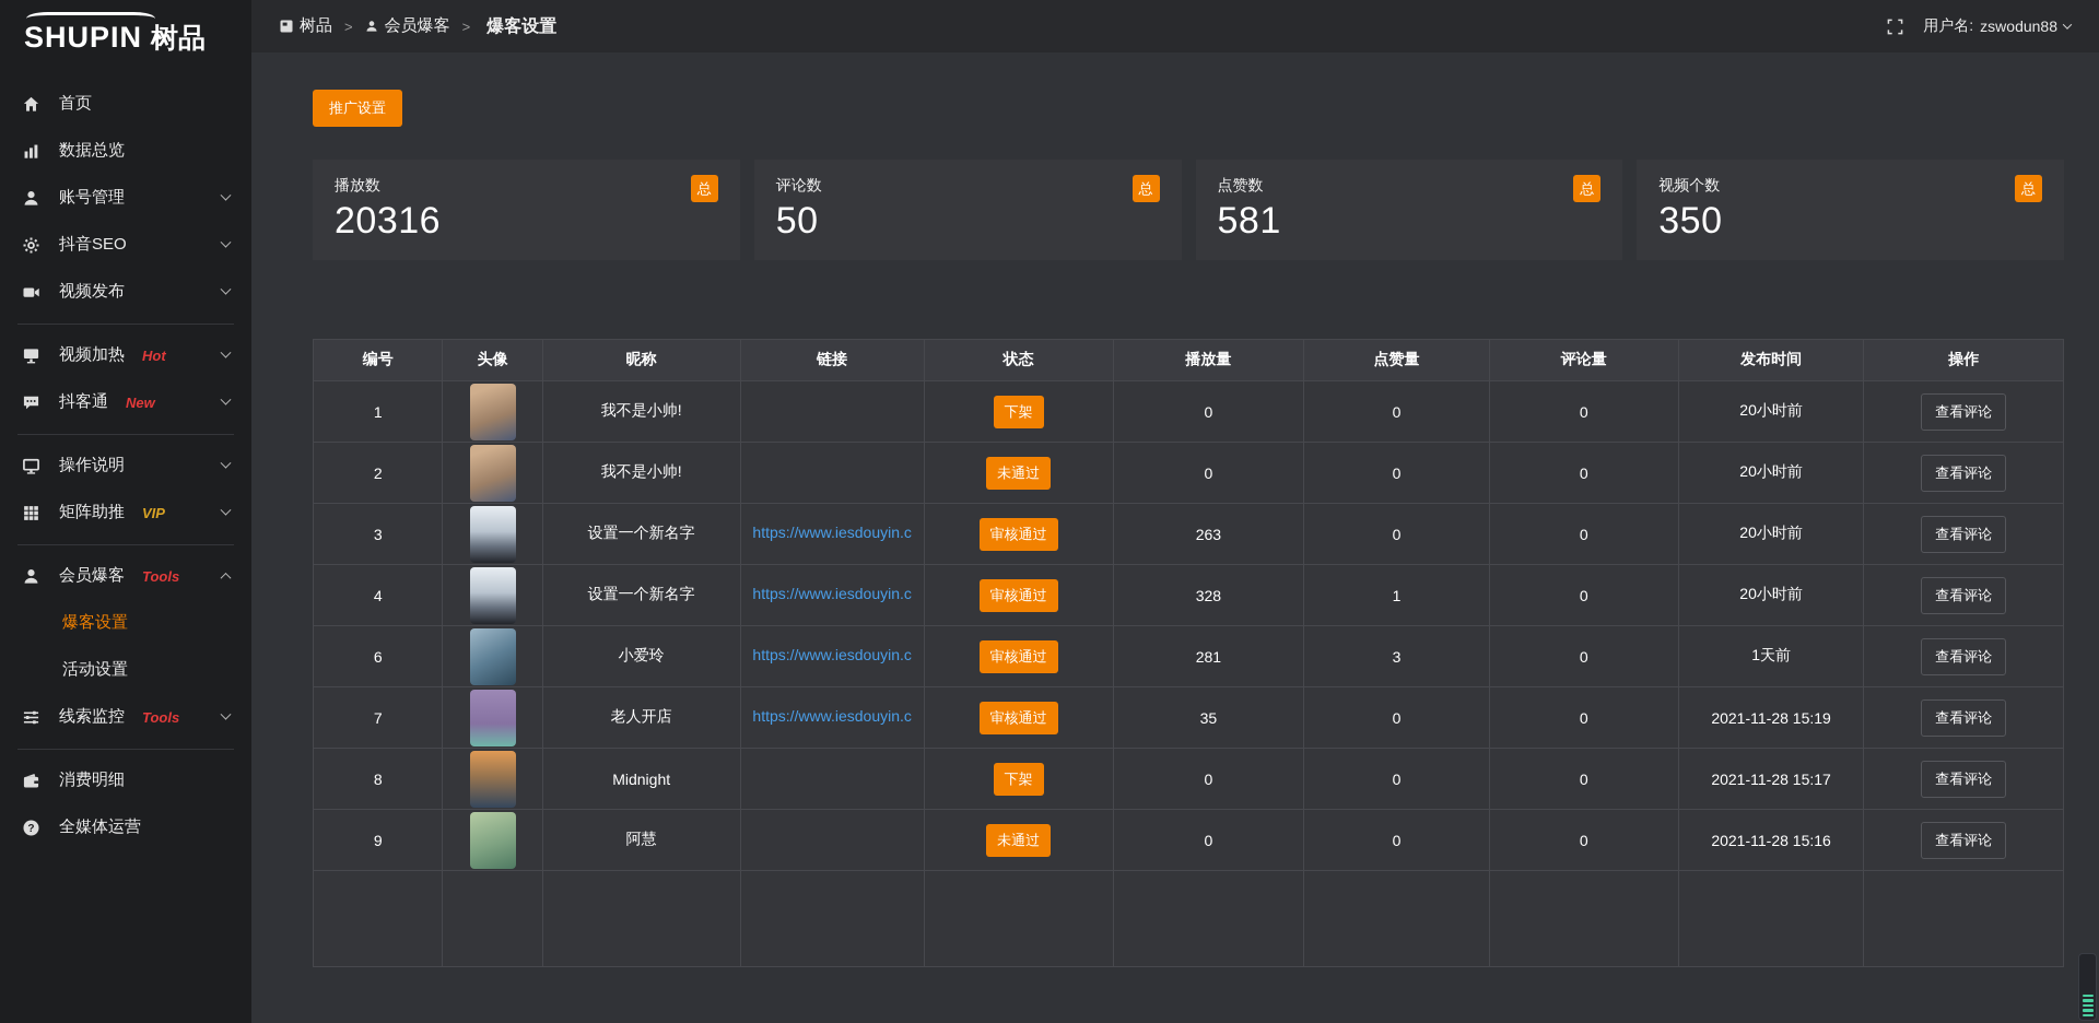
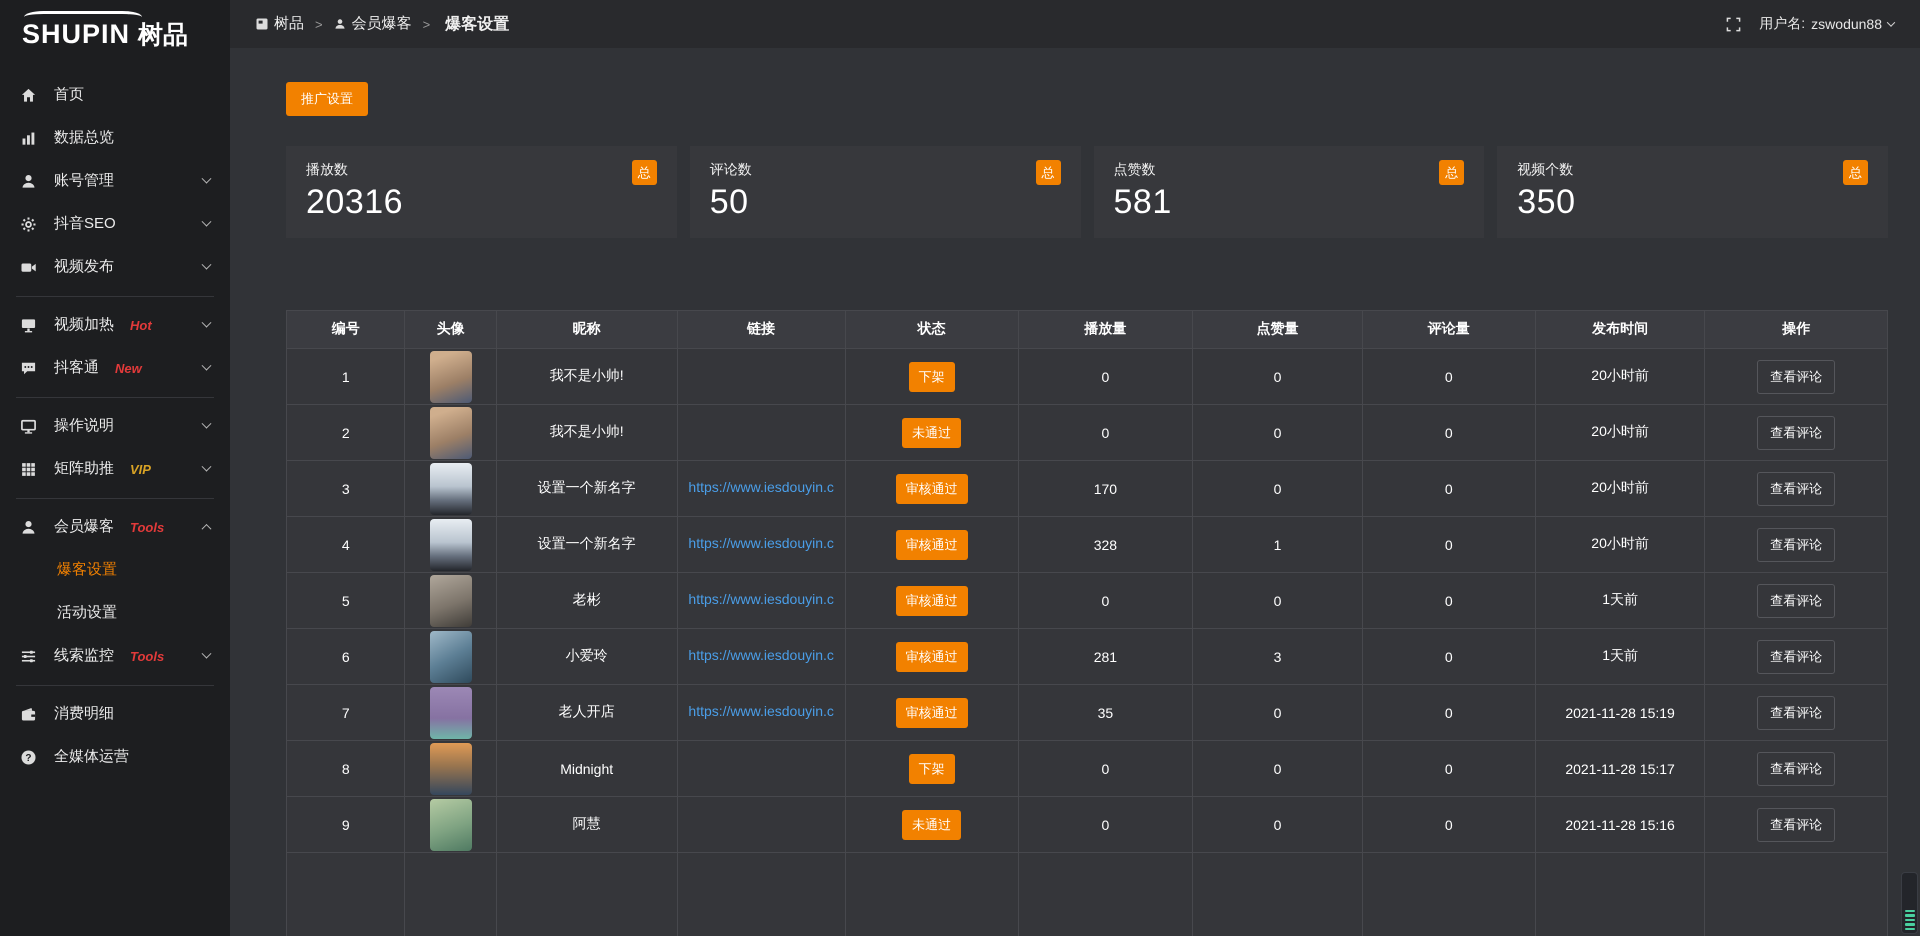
  SHUPIN
  树品
  首页
  数据总览
  账号管理
  抖音SEO
  视频发布
  视频加热
  Hot
  抖客通
  New
  操作说明
  矩阵助推
  VIP
  会员爆客
  Tools
  爆客设置
  活动设置
  线索监控
  Tools
  消费明细
  ?
  全媒体运营
  树品
  >
  会员爆客
  >
  爆客设置
  用户名:
  zswodun88
  推广设置
  播放数
  20316
  总
  评论数
  50
  总
  点赞数
  581
  总
  视频个数
  350
  总
  编号	头像	昵称	链接	状态	播放量	点赞量	评论量	发布时间	操作
  1		我不是小帅!		下架	0	0	0	20小时前	查看评论
  2		我不是小帅!		未通过	0	0	0	20小时前	查看评论
- 3		设置一个新名字	https://www.iesdouyin.c	审核通过	263	0	0	20小时前	查看评论
+ 3		设置一个新名字	https://www.iesdouyin.c	审核通过	170	0	0	20小时前	查看评论
  4		设置一个新名字	https://www.iesdouyin.c	审核通过	328	1	0	20小时前	查看评论
+ 5		老彬	https://www.iesdouyin.c	审核通过	0	0	0	1天前	查看评论
  6		小爱玲	https://www.iesdouyin.c	审核通过	281	3	0	1天前	查看评论
  7		老人开店	https://www.iesdouyin.c	审核通过	35	0	0	2021-11-28 15:19	查看评论
  8		Midnight		下架	0	0	0	2021-11-28 15:17	查看评论
  9		阿慧		未通过	0	0	0	2021-11-28 15:16	查看评论
